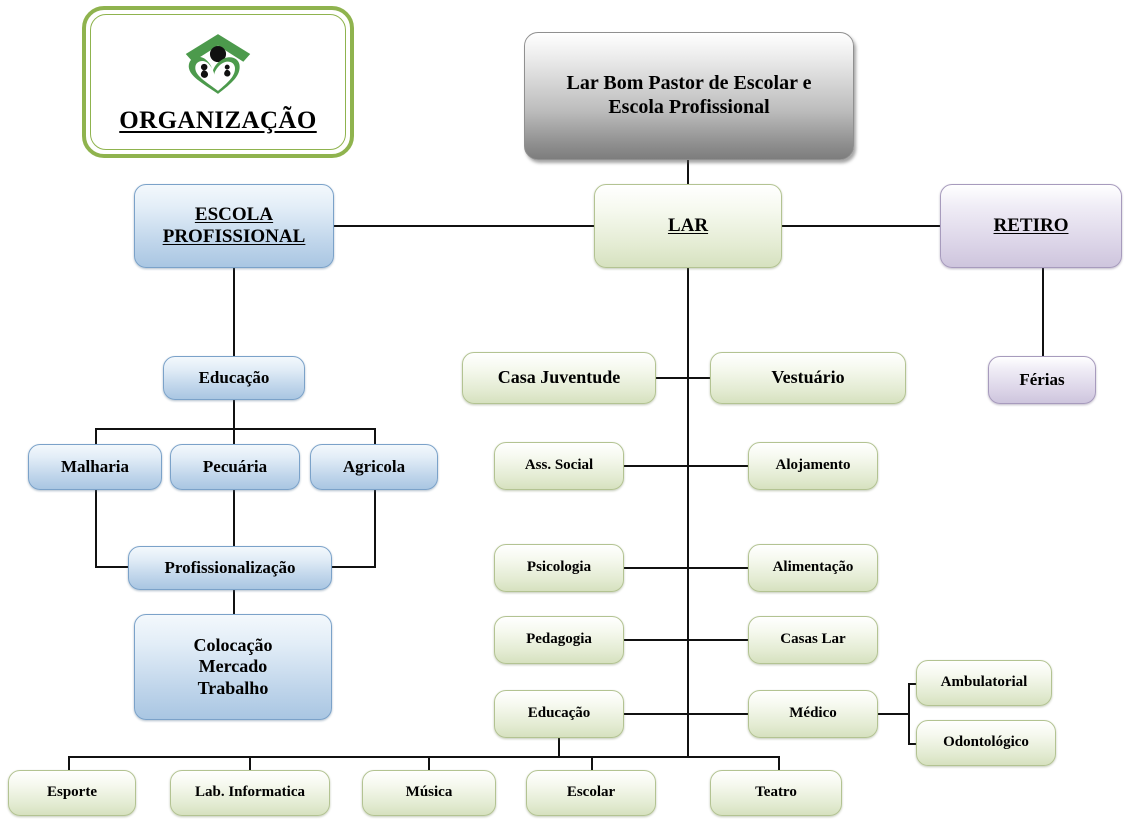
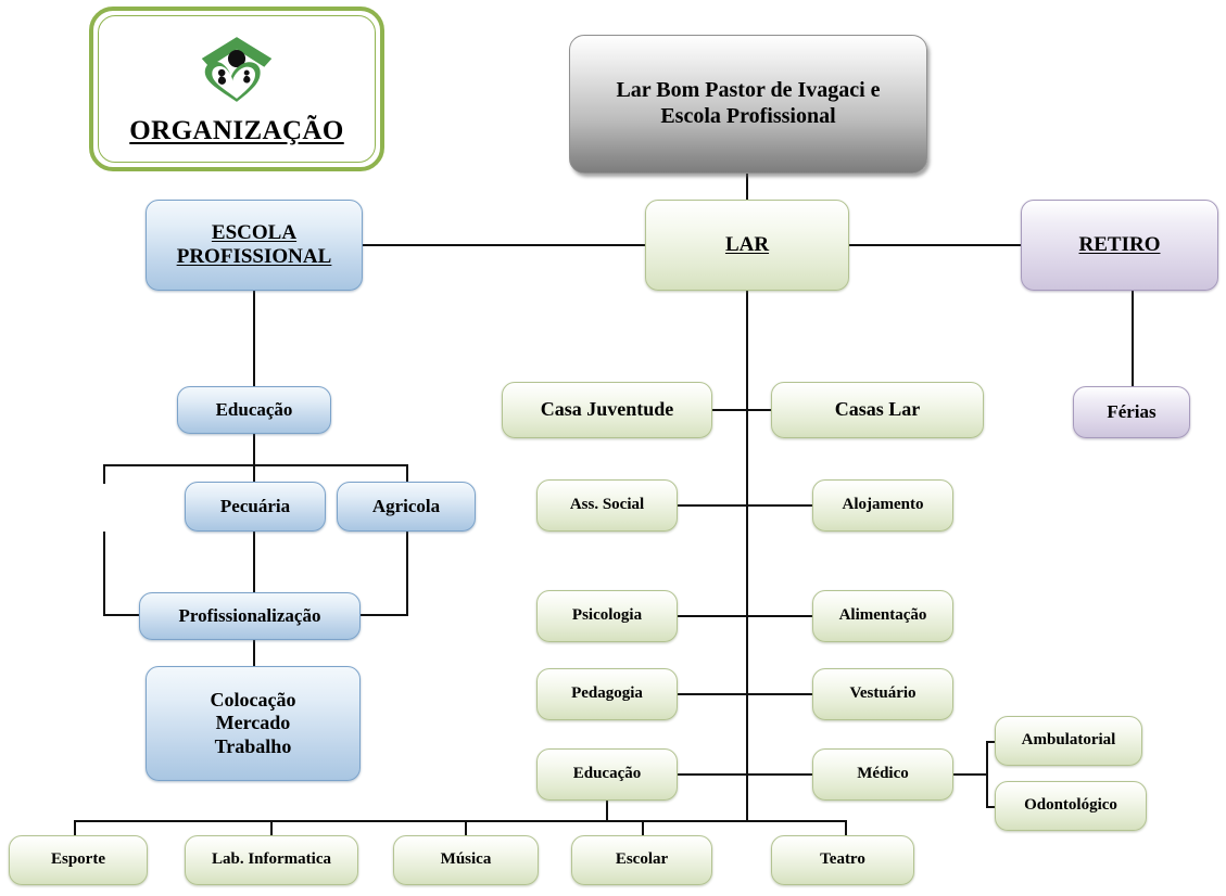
  ORGANIZAÇÃO
- Lar Bom Pastor de Escolar e
+ Lar Bom Pastor de Ivagaci e
  Escola Profissional
  ESCOLA
  PROFISSIONAL
  LAR
  RETIRO
  Educação
- Malharia
  Pecuária
  Agricola
  Profissionalização
  Colocação
  Mercado
  Trabalho
  Casa Juventude
- Vestuário
+ Casas Lar
  Ass. Social
  Alojamento
  Psicologia
  Alimentação
  Pedagogia
- Casas Lar
+ Vestuário
  Educação
  Médico
  Ambulatorial
  Odontológico
  Esporte
  Lab. Informatica
  Música
  Escolar
  Teatro
  Férias
